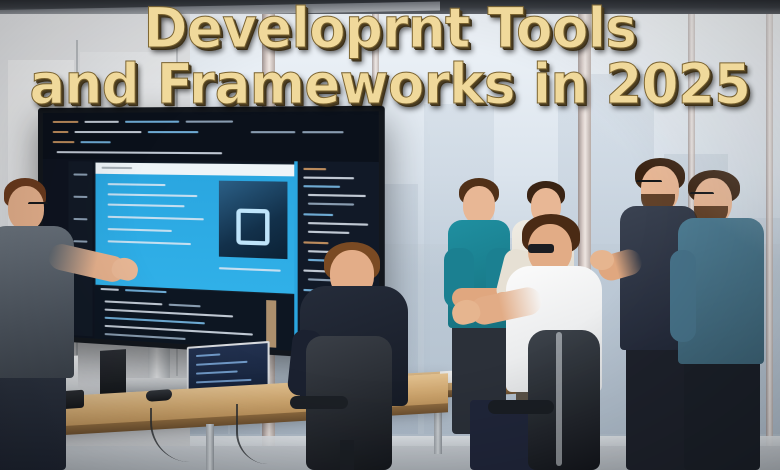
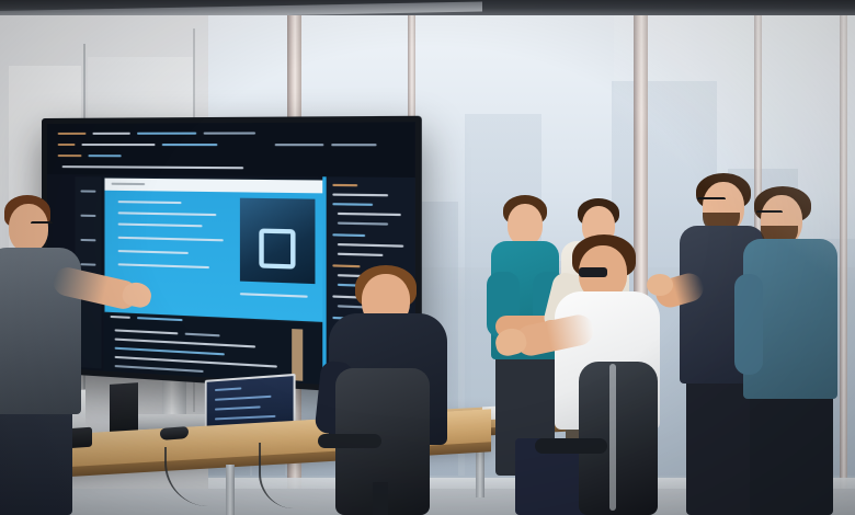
- Developrnt Tools
- and Frameworks in 2025
